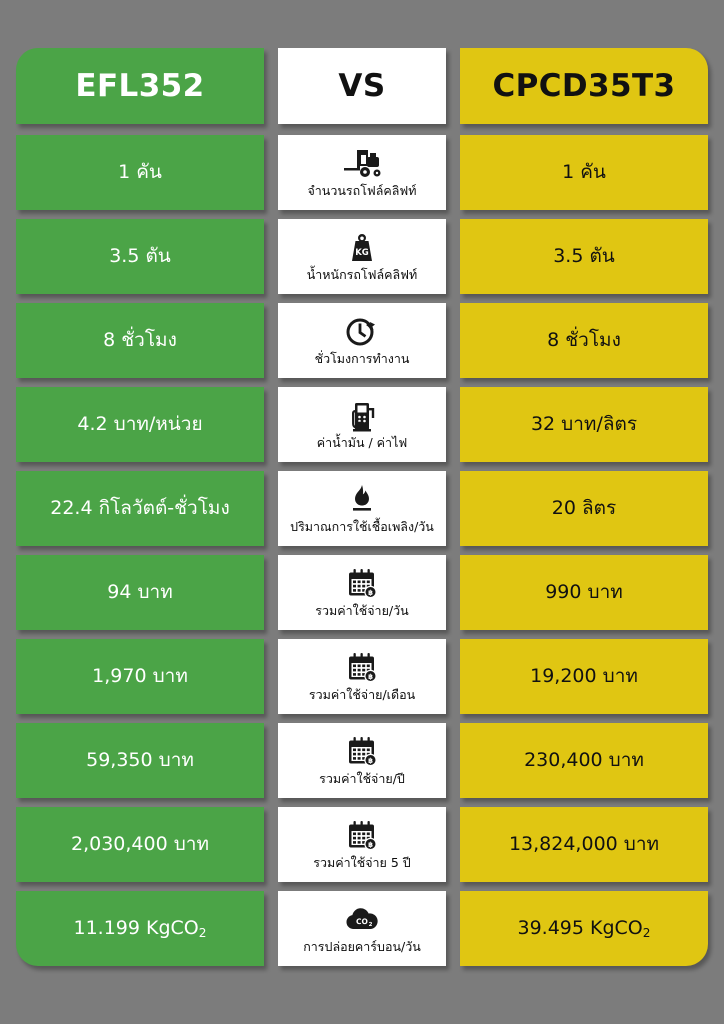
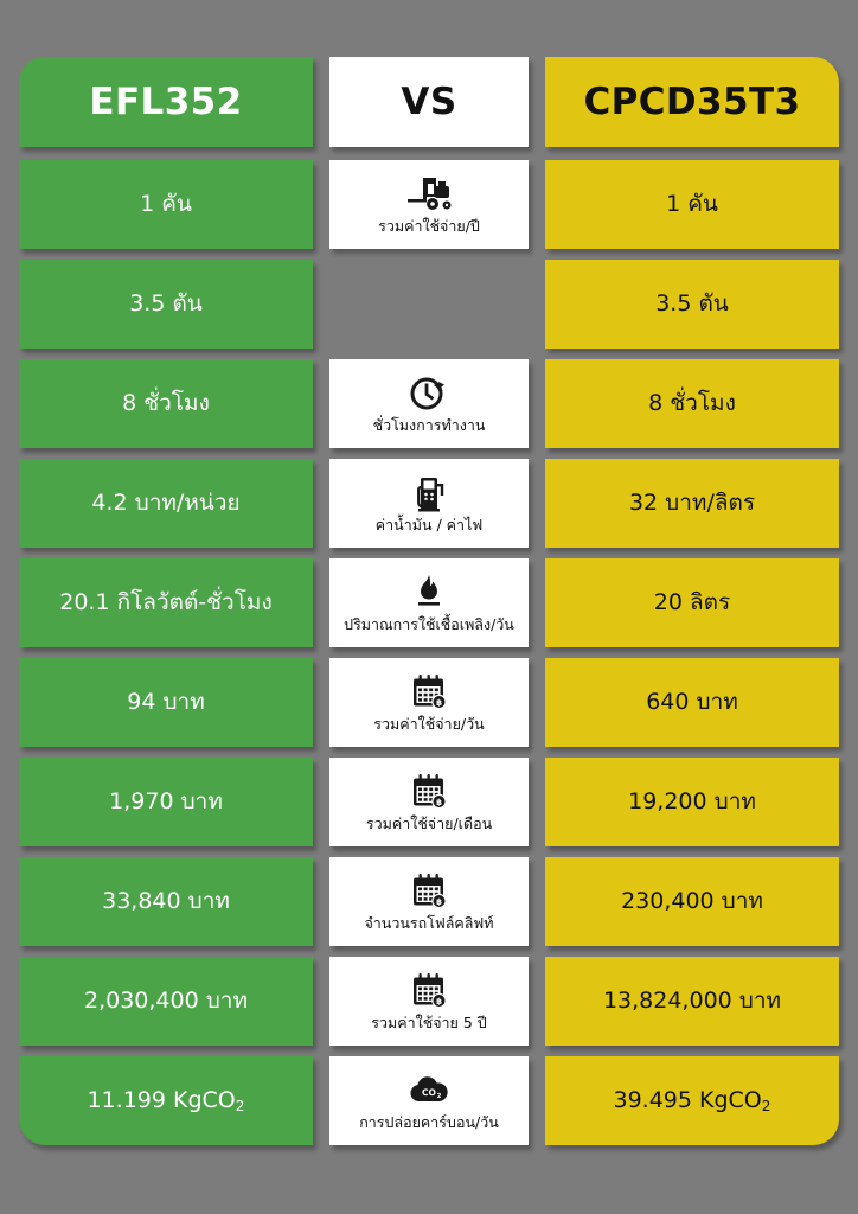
  EFL352
  VS
  CPCD35T3
  1 คัน
- จำนวนรถโฟล์คลิฟท์
+ รวมค่าใช้จ่าย/ปี
  1 คัน
  3.5 ตัน
- KG
- น้ำหนักรถโฟล์คลิฟท์
  3.5 ตัน
  8 ชั่วโมง
  ชั่วโมงการทำงาน
  8 ชั่วโมง
  4.2 บาท/หน่วย
  ค่าน้ำมัน / ค่าไฟ
  32 บาท/ลิตร
- 22.4 กิโลวัตต์-ชั่วโมง
+ 20.1 กิโลวัตต์-ชั่วโมง
  ปริมาณการใช้เชื้อเพลิง/วัน
  20 ลิตร
  94 บาท
  ฿
  รวมค่าใช้จ่าย/วัน
- 990 บาท
+ 640 บาท
  1,970 บาท
  ฿
  รวมค่าใช้จ่าย/เดือน
  19,200 บาท
- 59,350 บาท
+ 33,840 บาท
  ฿
- รวมค่าใช้จ่าย/ปี
+ จำนวนรถโฟล์คลิฟท์
  230,400 บาท
  2,030,400 บาท
  ฿
  รวมค่าใช้จ่าย 5 ปี
  13,824,000 บาท
  11.199 KgCO2
  CO
  การปล่อยคาร์บอน/วัน
  39.495 KgCO2
